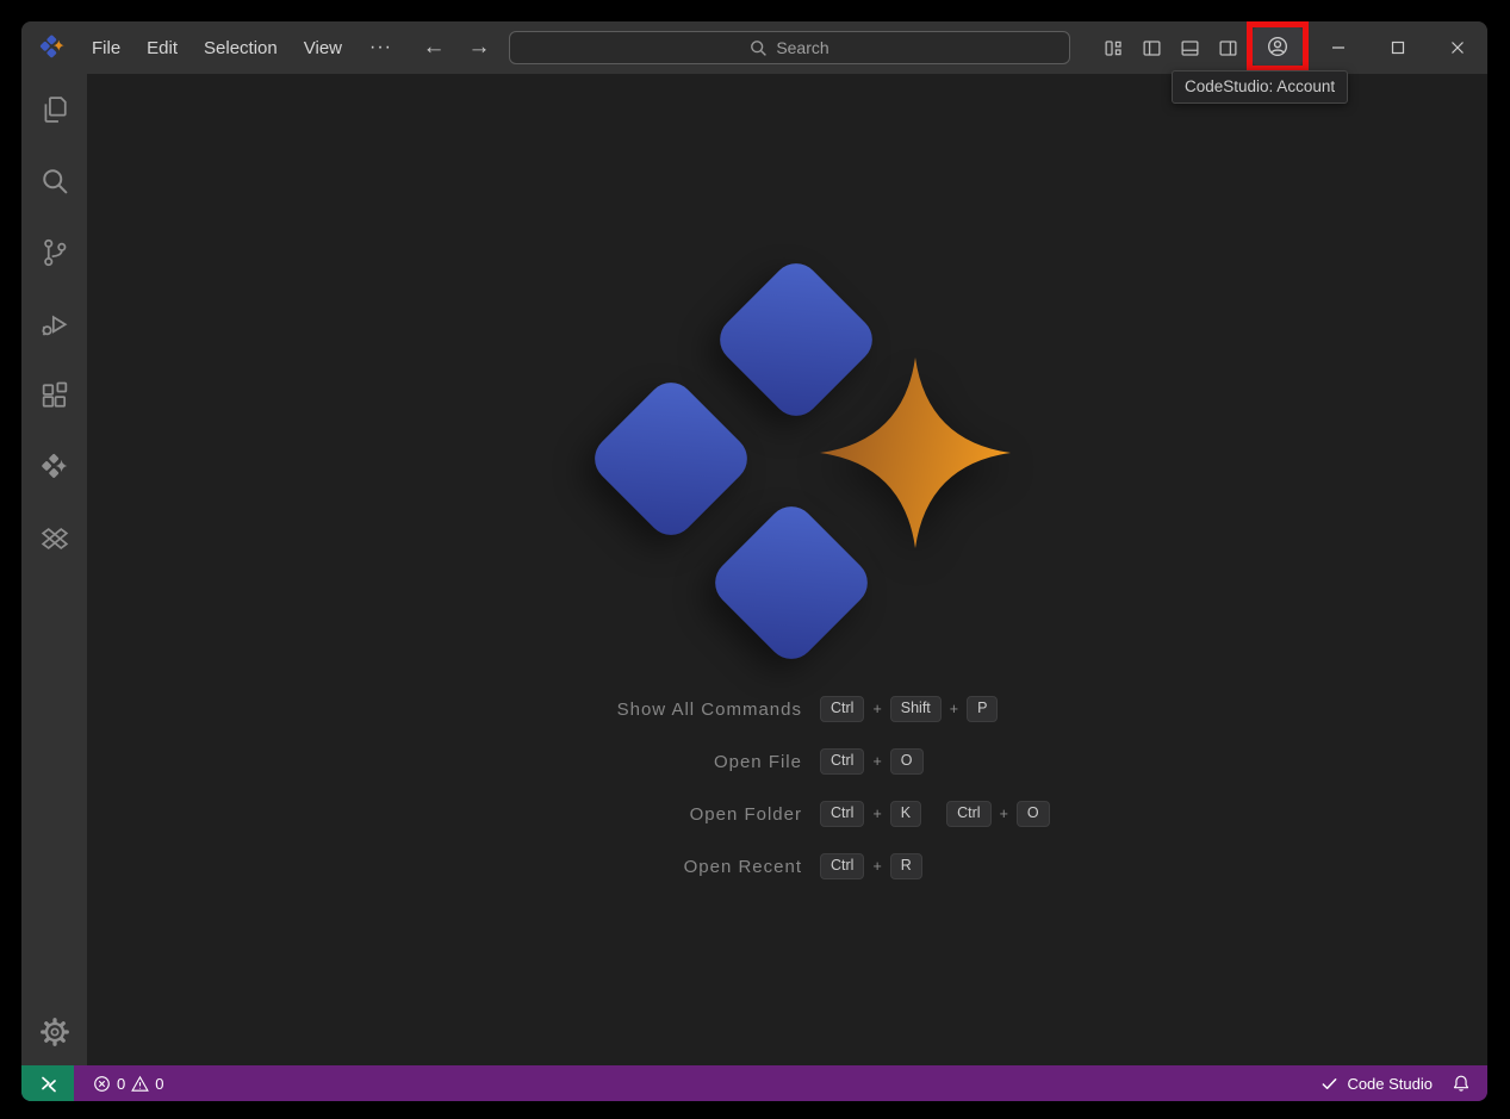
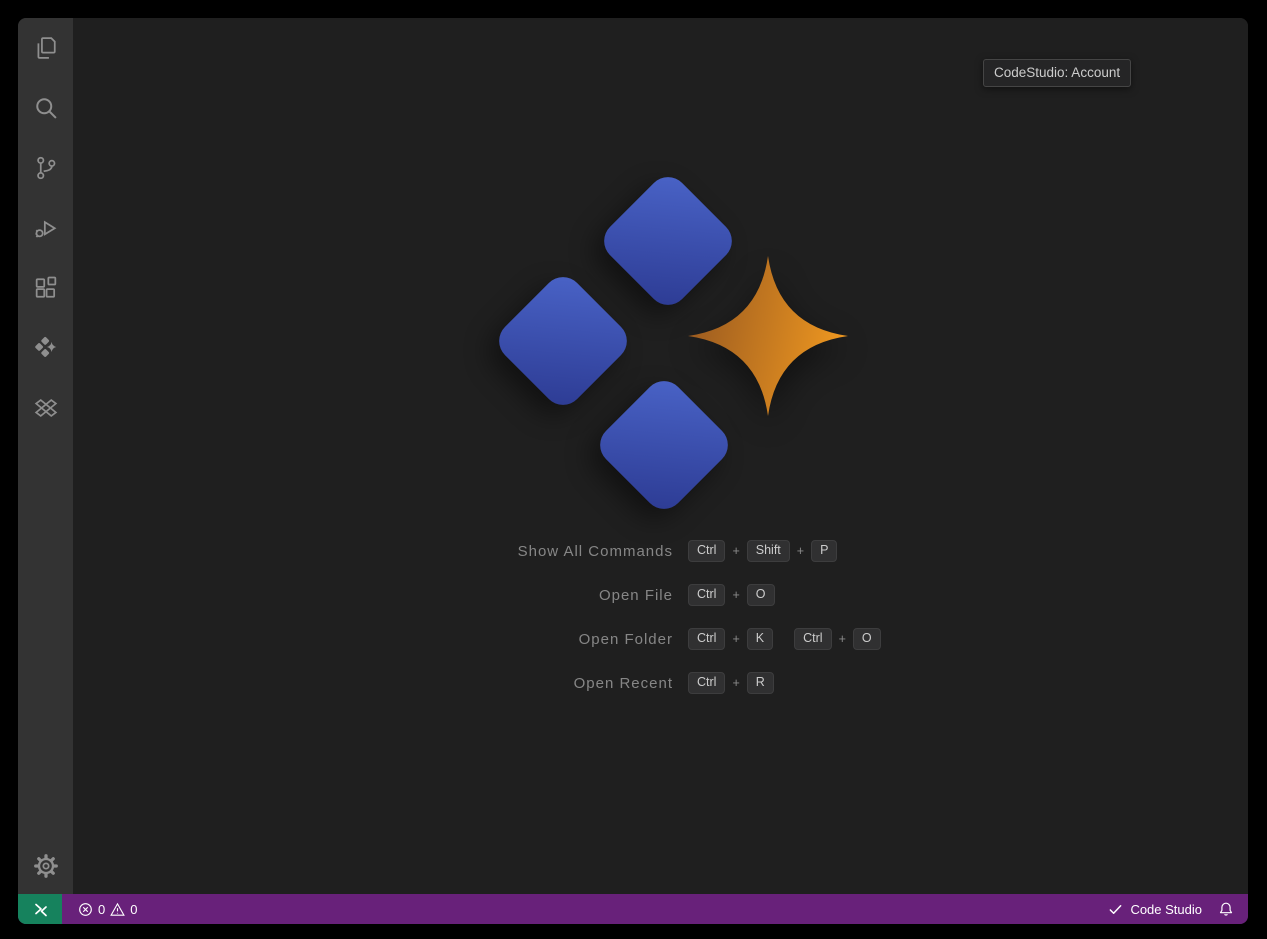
- File
- Edit
- Selection
- View
- ···
- ←
- →
- Search
  CodeStudio: Account
  Show All Commands
  Ctrl
  +
  Shift
  +
  P
  Open File
  Ctrl
  +
  O
  Open Folder
  Ctrl
  +
  K
  Ctrl
  +
  O
  Open Recent
  Ctrl
  +
  R
  0
  0
  Code Studio
